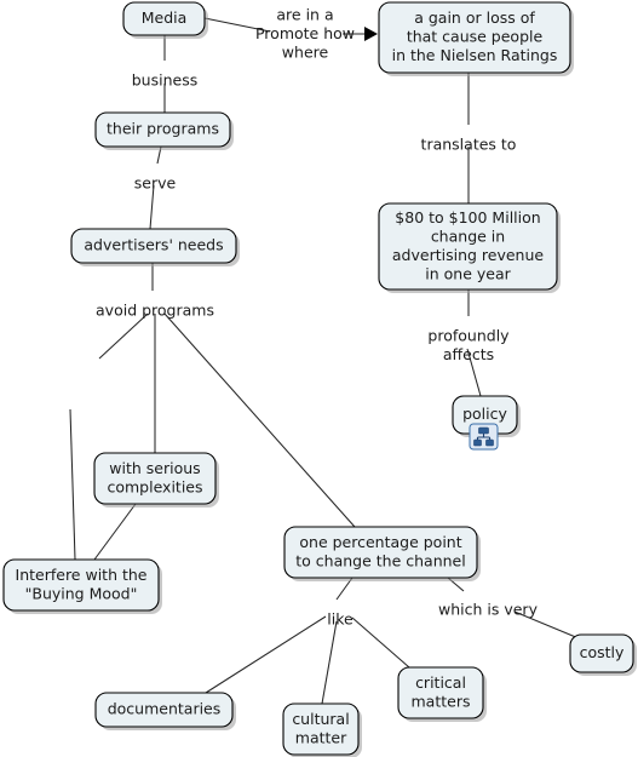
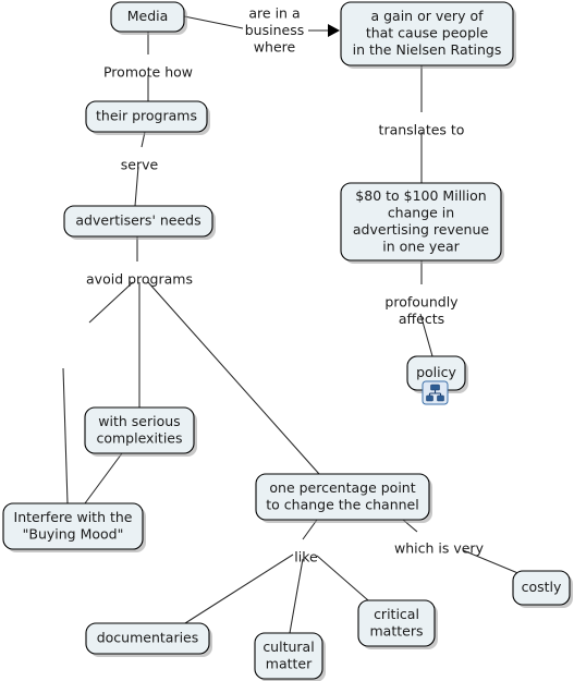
  Media
- a gain or loss of
+ a gain or very of
  that cause people
  in the Nielsen Ratings
  their programs
  advertisers' needs
  $80 to $100 Million
  change in
  advertising revenue
  in one year
  policy
  with serious
  complexities
  Interfere with the
  "Buying Mood"
  one percentage point
  to change the channel
  documentaries
  cultural
  matter
  critical
  matters
  costly
  are in a
- Promote how
+ business
  where
- business
+ Promote how
  serve
  translates to
  profoundly
  affects
  avoid programs
  like
  which is very
